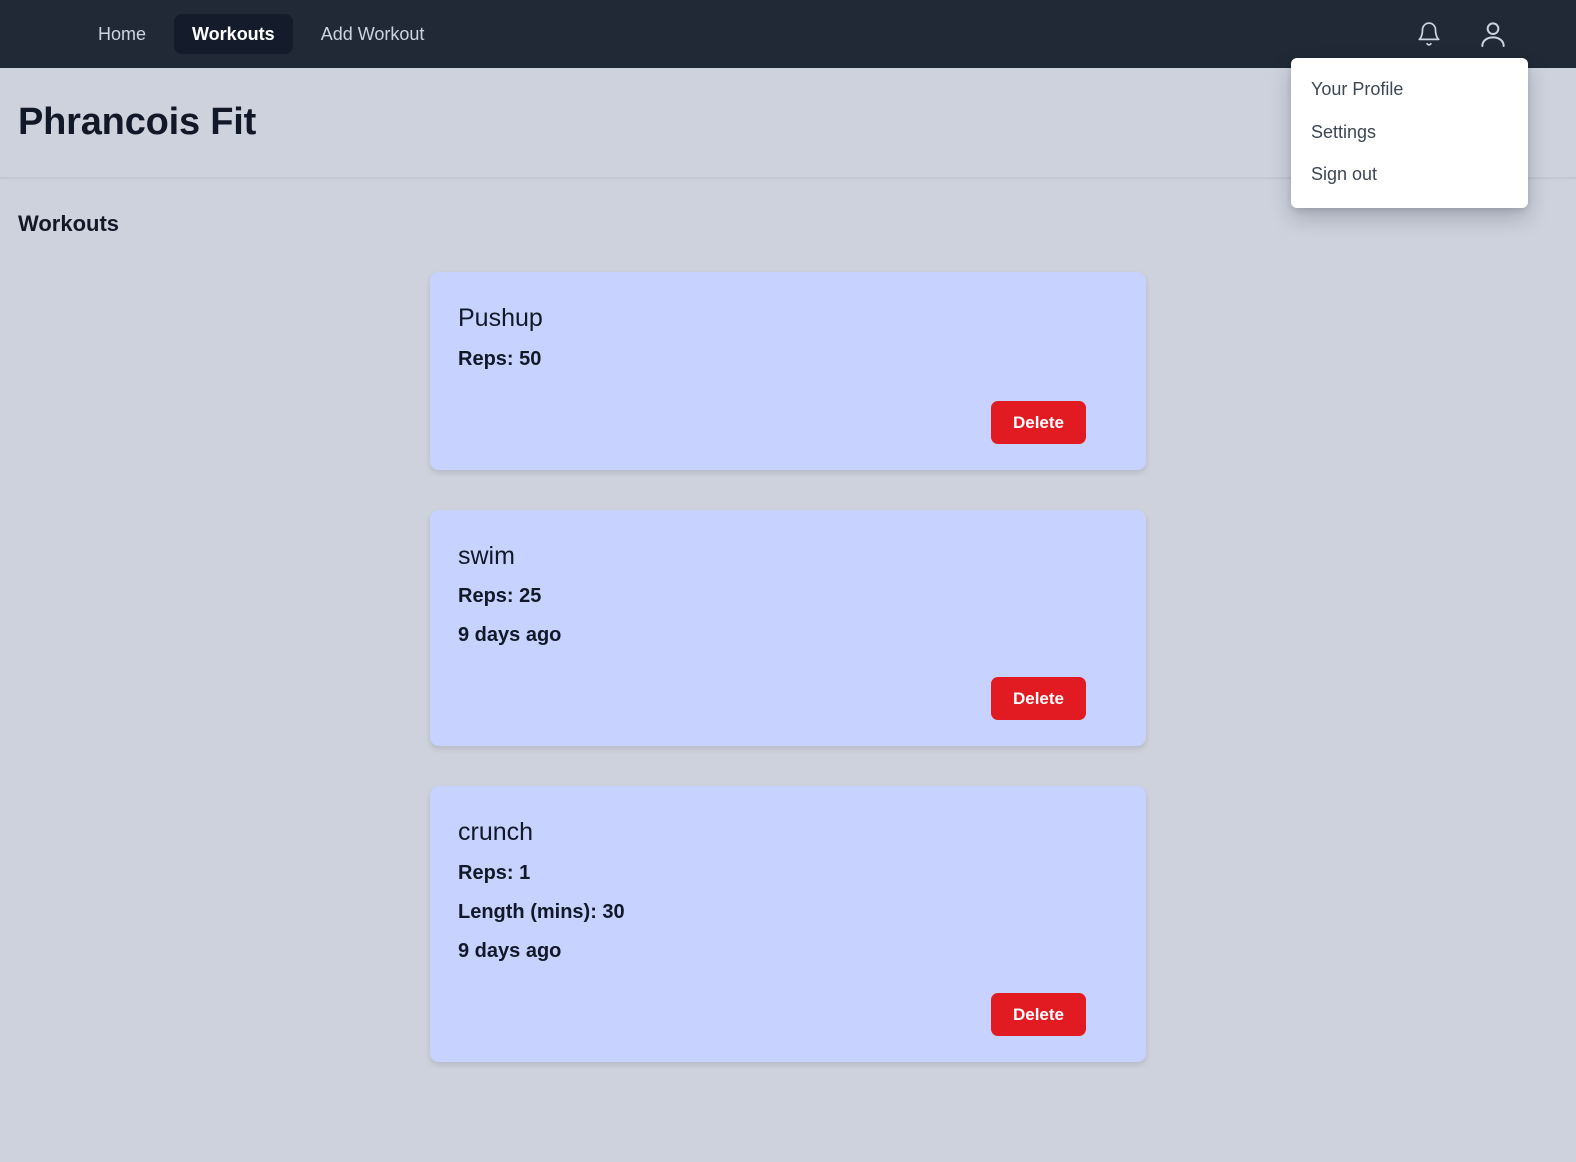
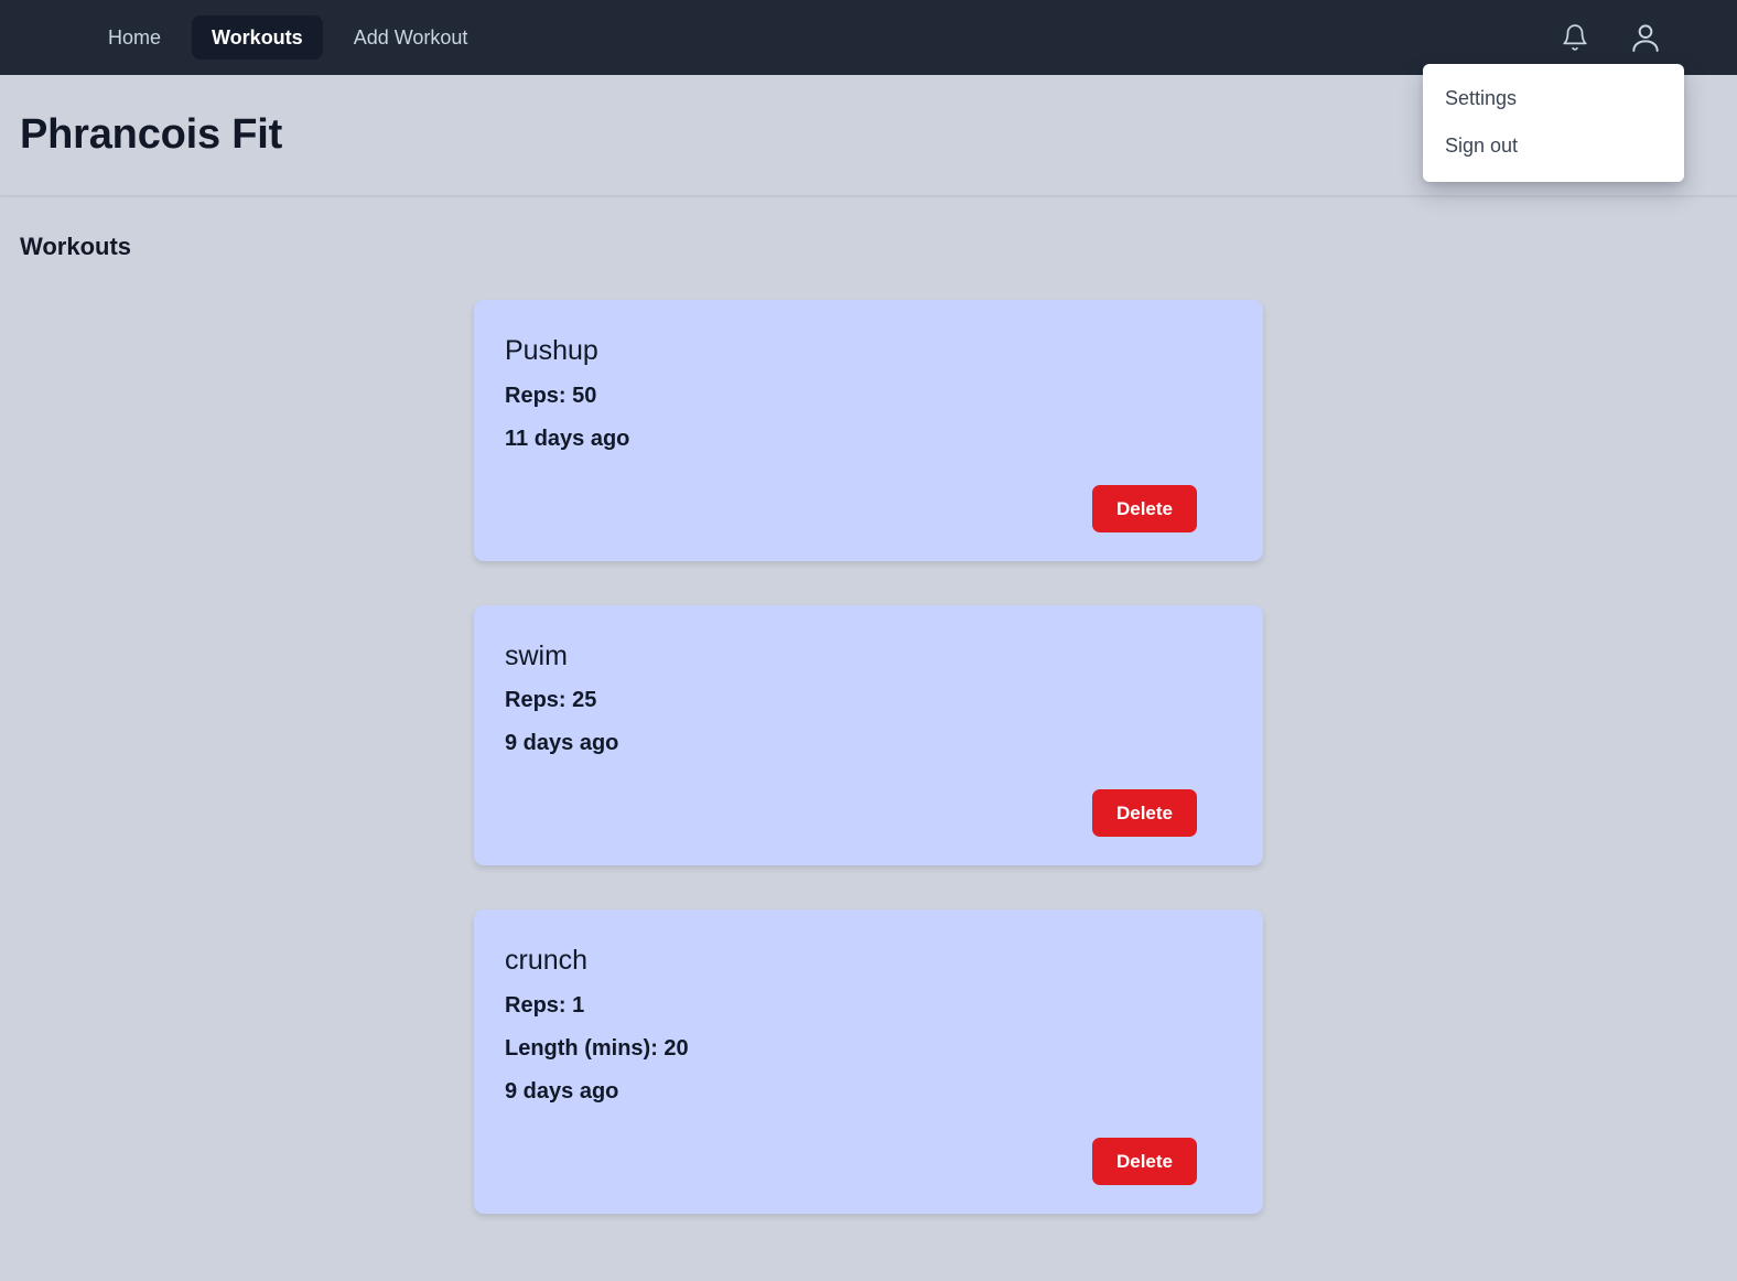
  Home
  Workouts
  Add Workout
- Your Profile
  Settings
  Sign out
  Phrancois Fit
  Workouts
  Pushup
  Reps: 50
+ 11 days ago
  Delete
  swim
  Reps: 25
  9 days ago
  Delete
  crunch
  Reps: 1
- Length (mins): 30
+ Length (mins): 20
  9 days ago
  Delete
